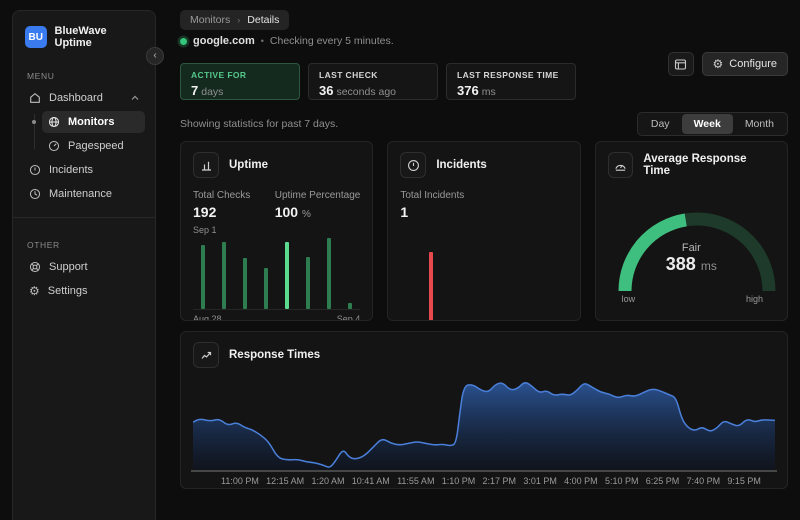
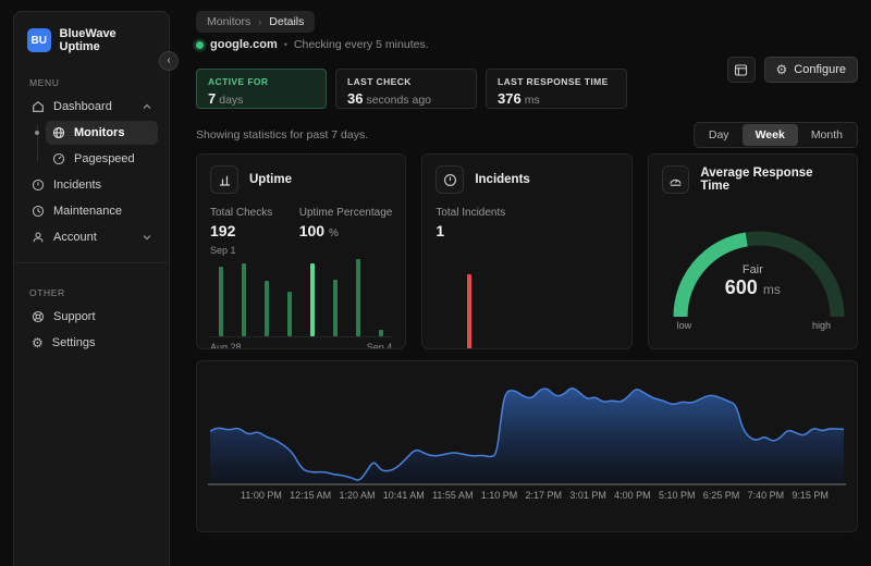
  BU
  BlueWave Uptime
  MENU
  Dashboard
  Monitors
  Pagespeed
  Incidents
  Maintenance
+ Account
  OTHER
  Support
  ⚙
  Settings
  ‹
  Monitors
  ›
  Details
  google.com
  •
  Checking every 5 minutes.
  ⚙
  Configure
  ACTIVE FOR
  7 days
  LAST CHECK
  36 seconds ago
  LAST RESPONSE TIME
  376 ms
  Showing statistics for past 7 days.
  Day
  Week
  Month
  Uptime
  Total Checks
  192
  Uptime Percentage
  100 %
  Sep 1
  Aug 28
  Sep 4
  Incidents
  Total Incidents
  1
  Average Response Time
  Fair
- 388 ms
+ 600 ms
  low
  high
- Response Times
  11:00 PM
  12:15 AM
  1:20 AM
  10:41 AM
  11:55 AM
  1:10 PM
  2:17 PM
  3:01 PM
  4:00 PM
  5:10 PM
  6:25 PM
  7:40 PM
  9:15 PM
